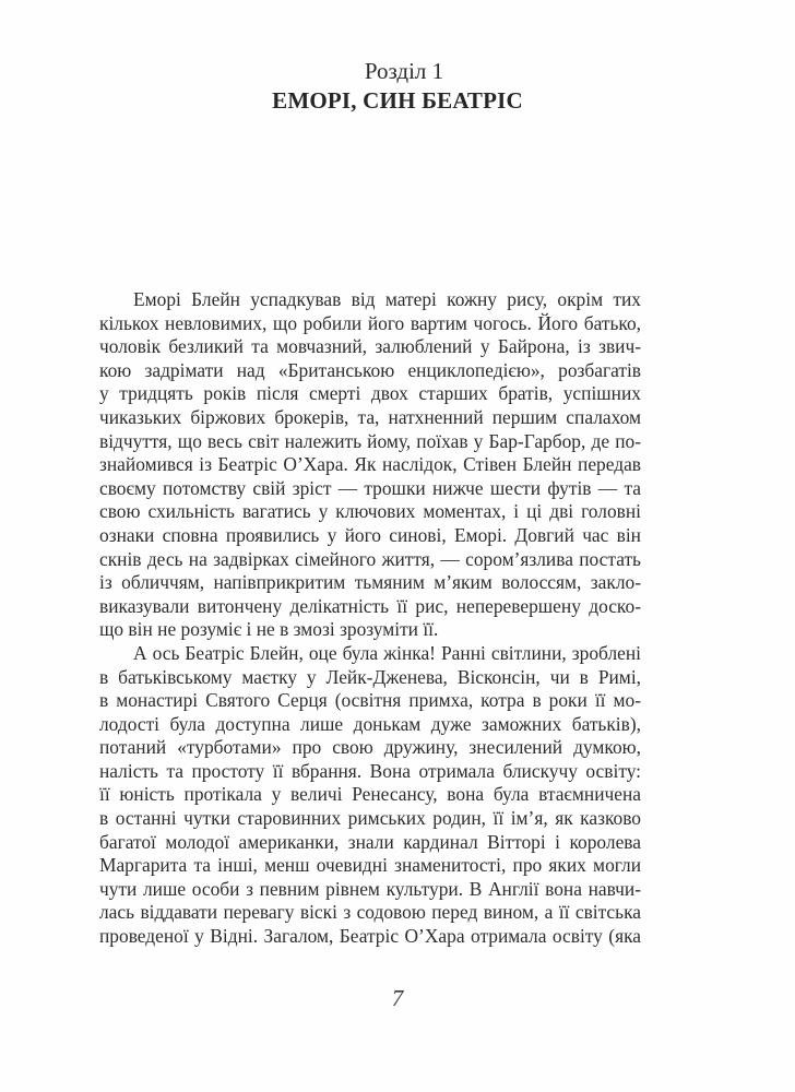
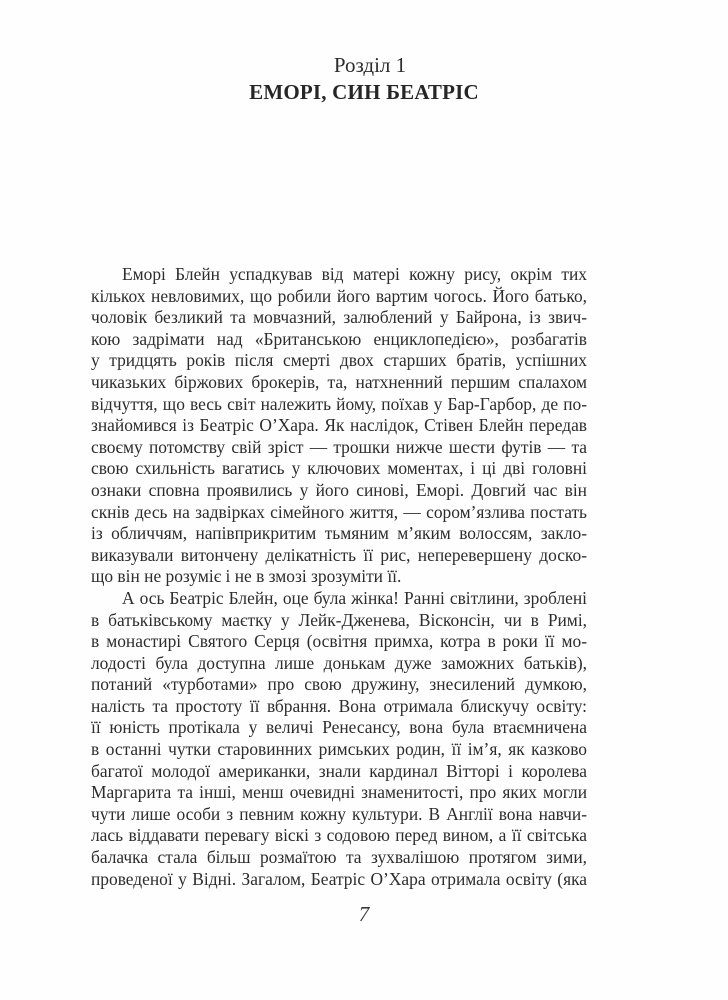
  Розділ 1
  ЕМОРІ, СИН БЕАТРІС
  Еморі Блейн успадкував від матері кожну рису, окрім тих
  кількох невловимих, що робили його вартим чогось. Його батько,
  чоловік безликий та мовчазний, залюблений у Байрона, із звич-
  кою задрімати над «Британською енциклопедією», розбагатів
  у тридцять років після смерті двох старших братів, успішних
  чиказьких біржових брокерів, та, натхненний першим спалахом
  відчуття, що весь світ належить йому, поїхав у Бар-Гарбор, де по-
  знайомився із Беатріс О’Хара. Як наслідок, Стівен Блейн передав
  своєму потомству свій зріст — трошки нижче шести футів — та
  свою схильність вагатись у ключових моментах, і ці дві головні
  ознаки сповна проявились у його синові, Еморі. Довгий час він
  скнів десь на задвірках сімейного життя, — сором’язлива постать
  із обличчям, напівприкритим тьмяним м’яким волоссям, закло-
  виказували витончену делікатність її рис, неперевершену доско-
  що він не розуміє і не в змозі зрозуміти її.
  А ось Беатріс Блейн, оце була жінка! Ранні світлини, зроблені
  в батьківському маєтку у Лейк-Дженева, Вісконсін, чи в Римі,
  в монастирі Святого Серця (освітня примха, котра в роки її мо-
  лодості була доступна лише донькам дуже заможних батьків),
  потаний «турботами» про свою дружину, знесилений думкою,
  налість та простоту її вбрання. Вона отримала блискучу освіту:
  її юність протікала у величі Ренесансу, вона була втаємничена
  в останні чутки старовинних римських родин, її ім’я, як казково
  багатої молодої американки, знали кардинал Вітторі і королева
  Маргарита та інші, менш очевидні знаменитості, про яких могли
- чути лише особи з певним рівнем культури. В Англії вона навчи-
+ чути лише особи з певним кожну культури. В Англії вона навчи-
  лась віддавати перевагу віскі з содовою перед вином, а її світська
+ балачка стала більш розмаїтою та зухвалішою протягом зими,
  проведеної у Відні. Загалом, Беатріс О’Хара отримала освіту (яка
  7
